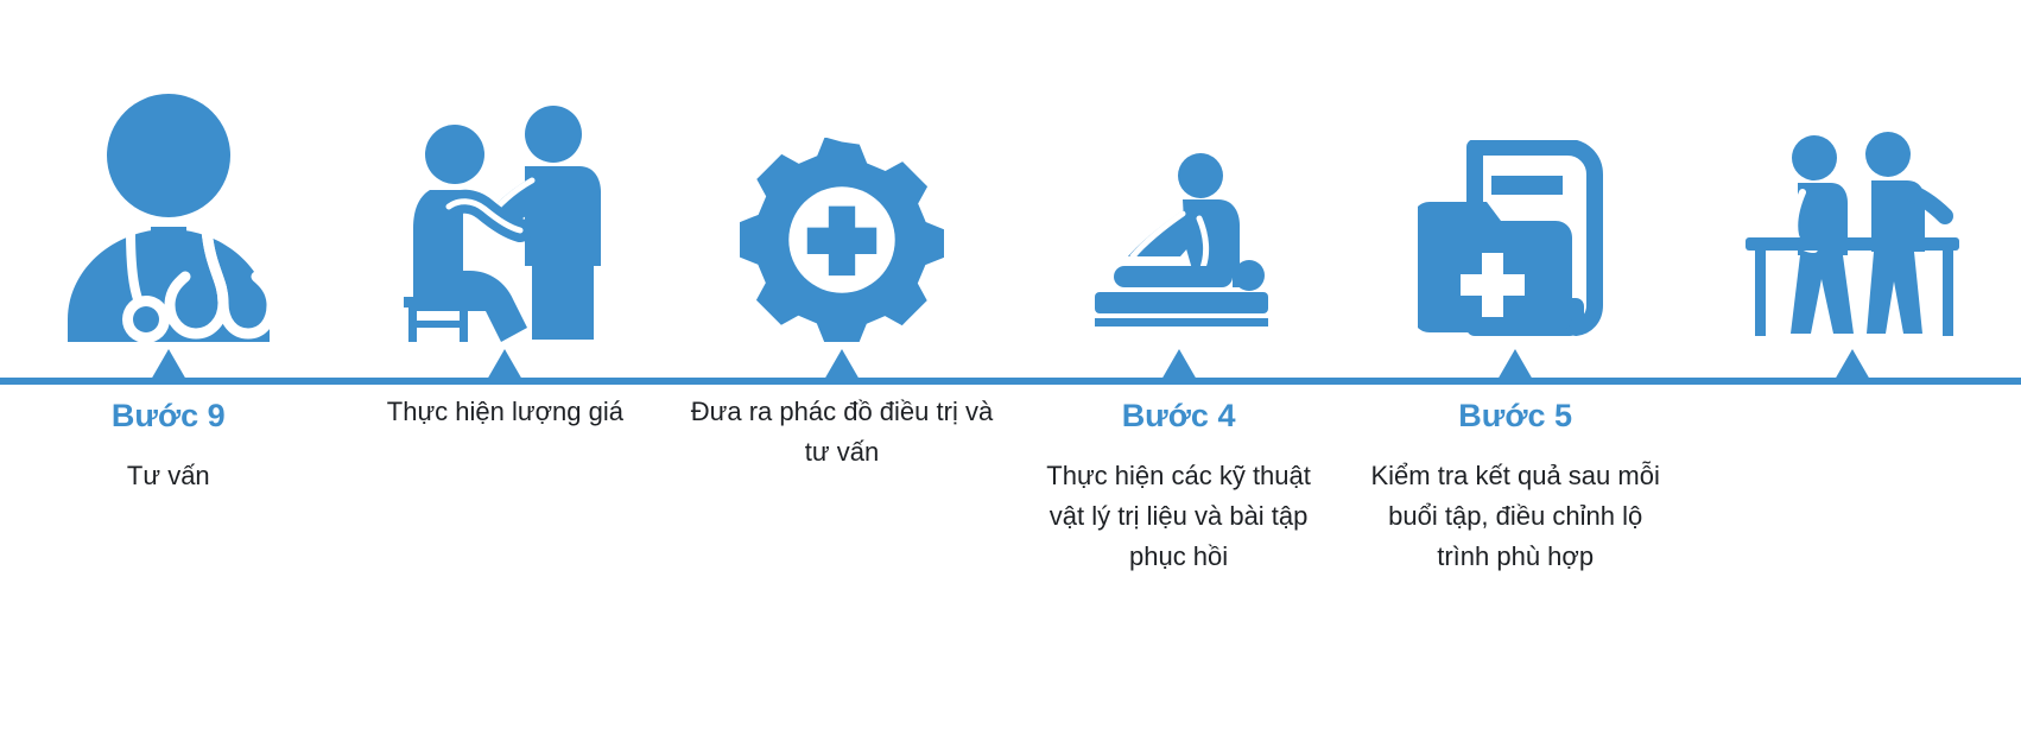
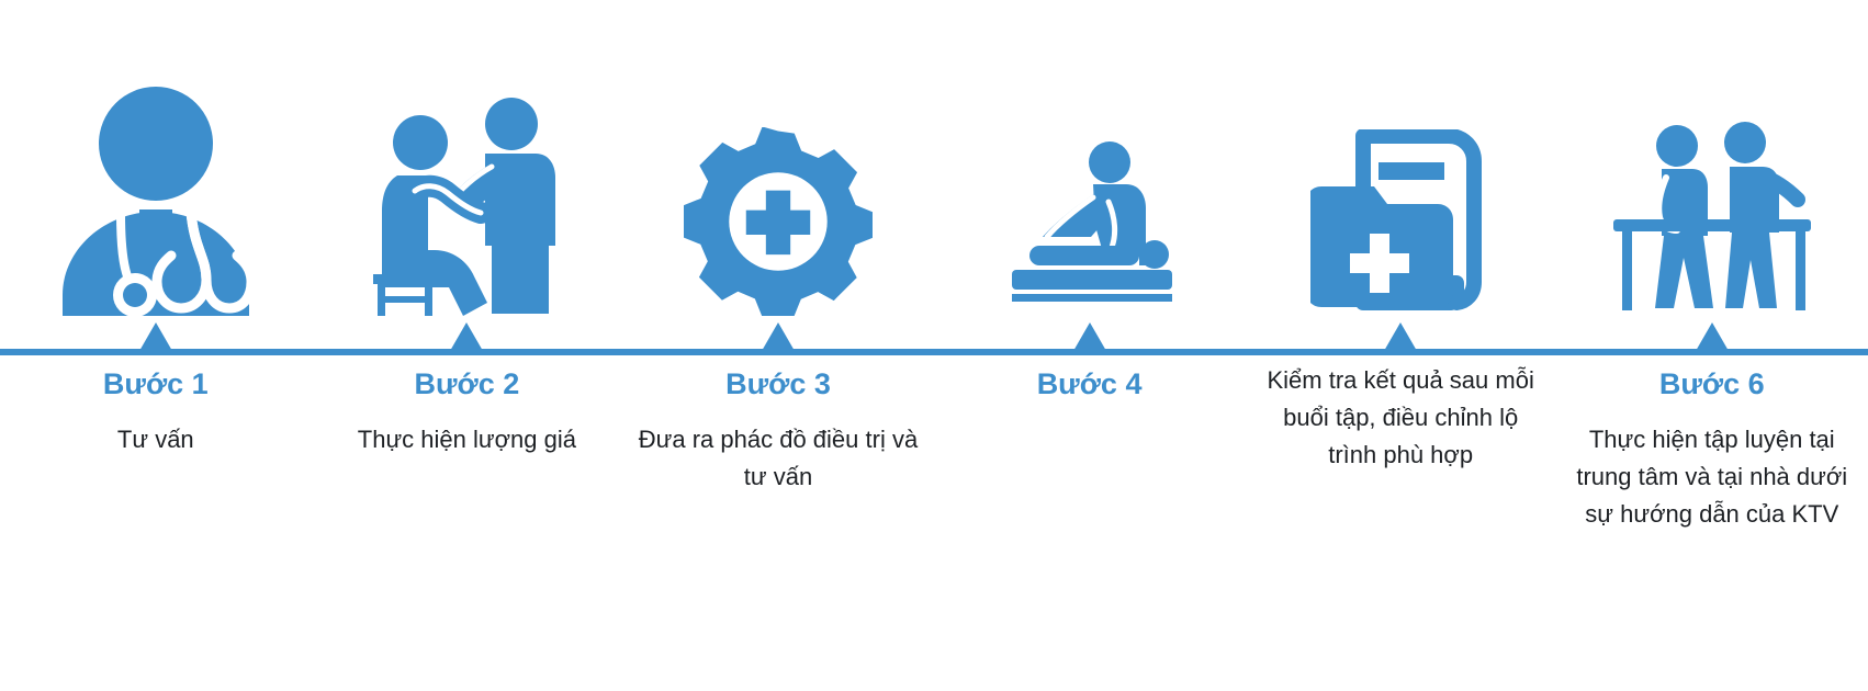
- Bước 9
+ Bước 1
  Tư vấn
+ Bước 2
  Thực hiện lượng giá
+ Bước 3
  Đưa ra phác đồ điều trị và tư vấn
  Bước 4
- Thực hiện các kỹ thuật vật lý trị liệu và bài tập phục hồi
- Bước 5
  Kiểm tra kết quả sau mỗi buổi tập, điều chỉnh lộ trình phù hợp
+ Bước 6
+ Thực hiện tập luyện tại trung tâm và tại nhà dưới sự hướng dẫn của KTV
